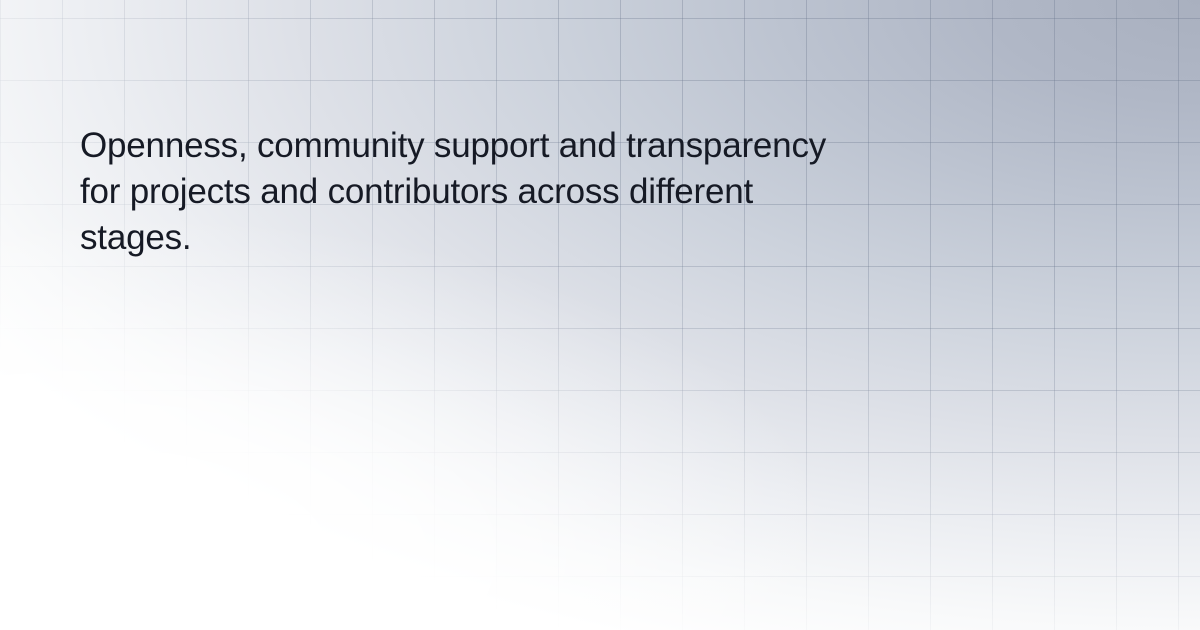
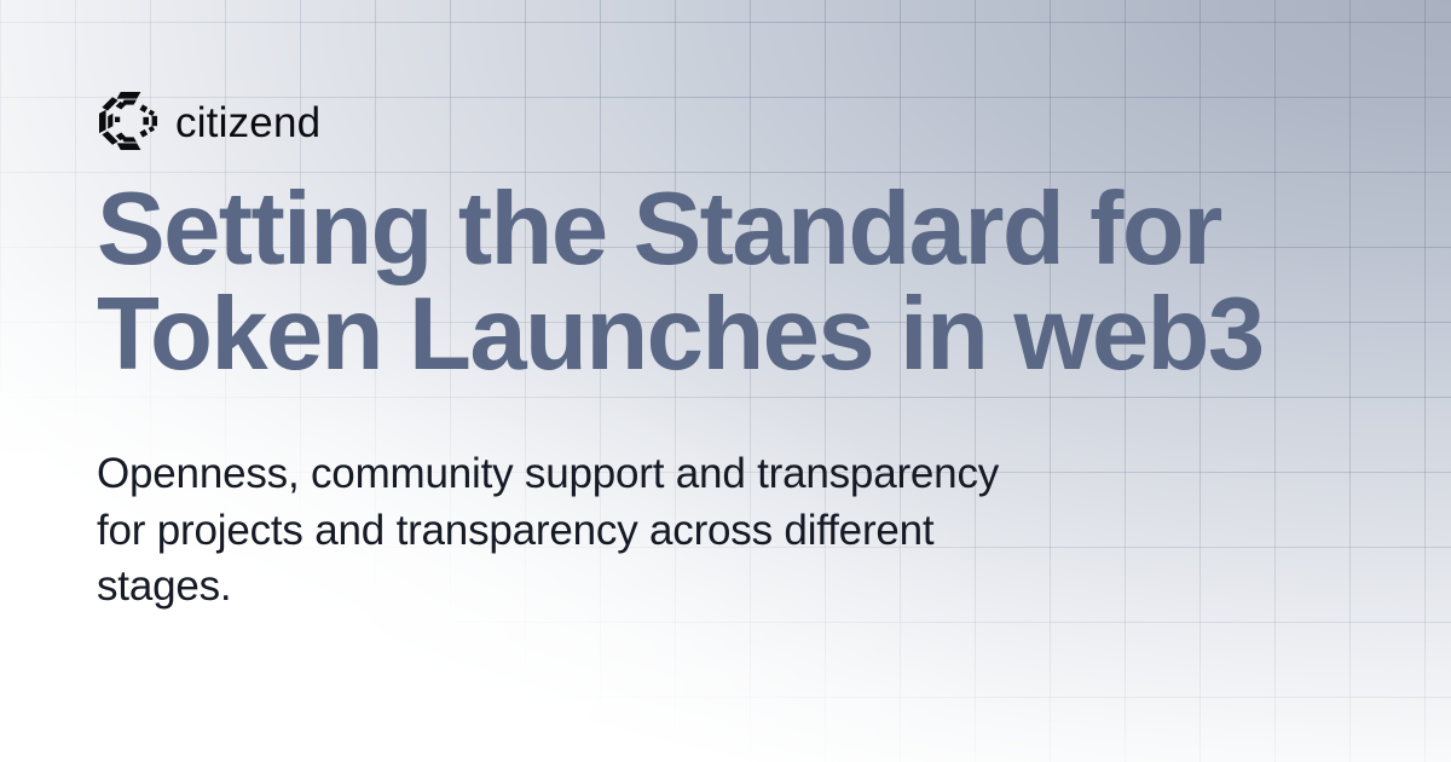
+ citizend
+ Setting the Standard for Token Launches in web3
- Openness, community support and transparency for projects and contributors across different stages.
+ Openness, community support and transparency for projects and transparency across different stages.
